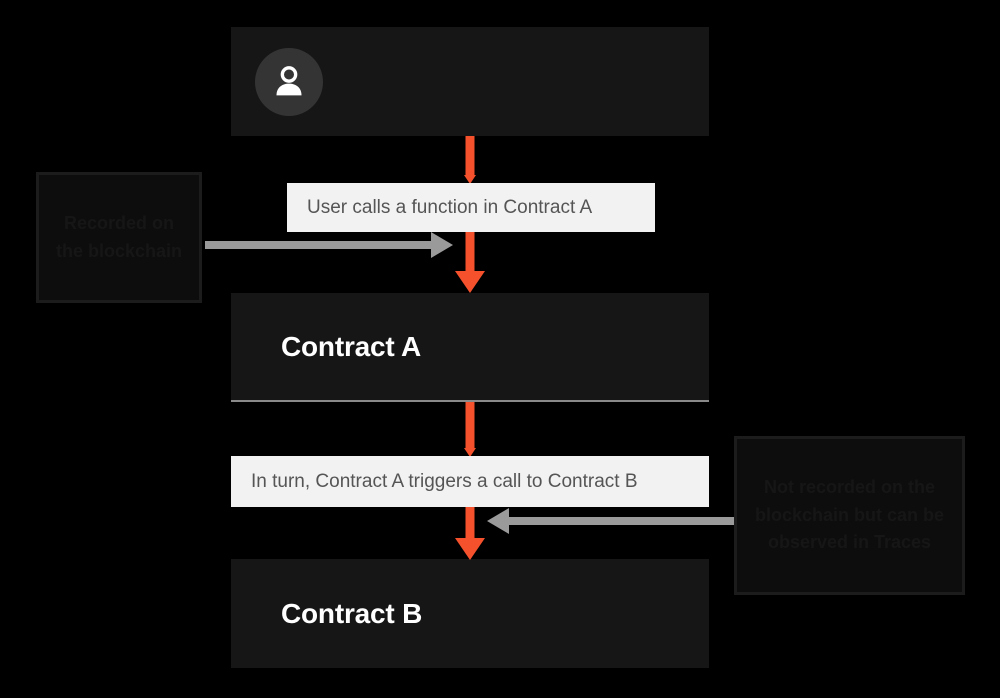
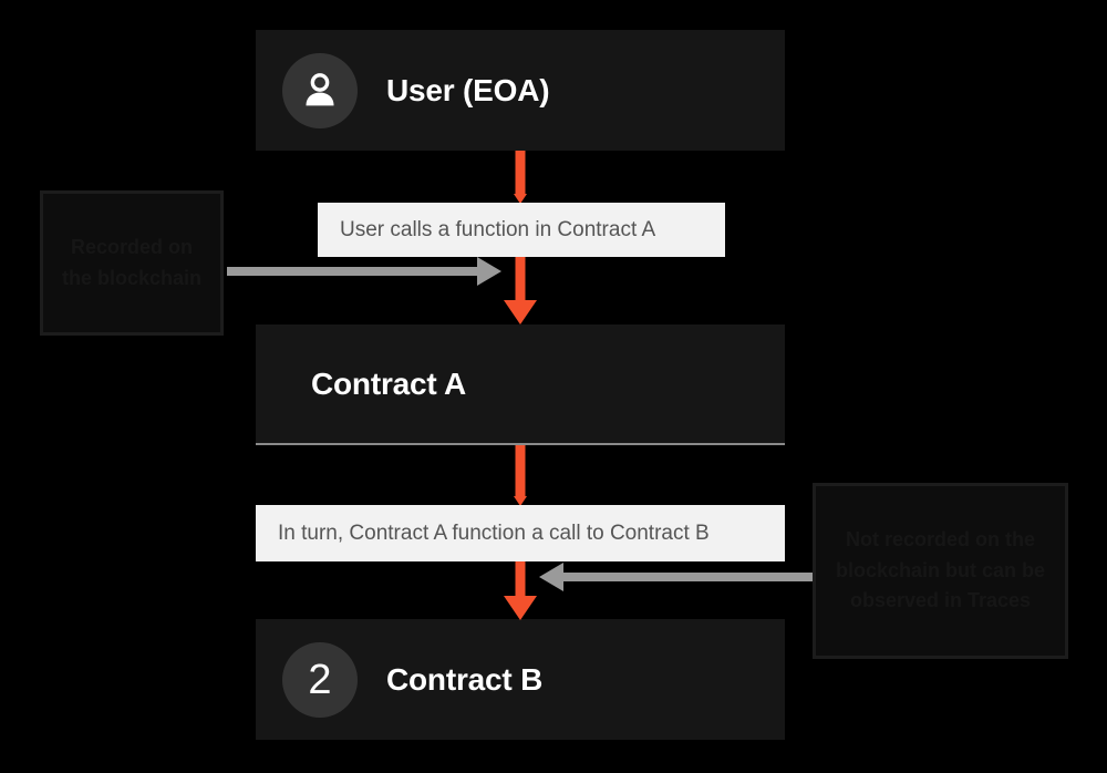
+ User (EOA)
  User calls a function in Contract A
  Contract A
- In turn, Contract A triggers a call to Contract B
+ In turn, Contract A function a call to Contract B
+ 2
  Contract B
